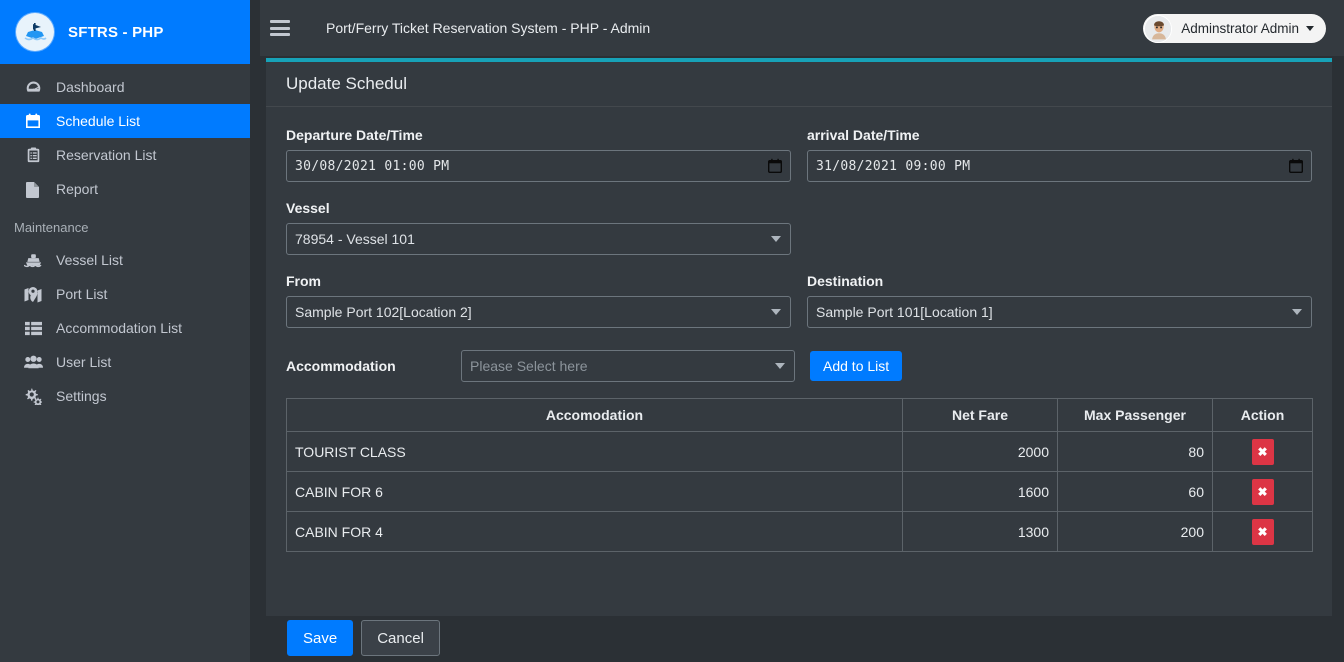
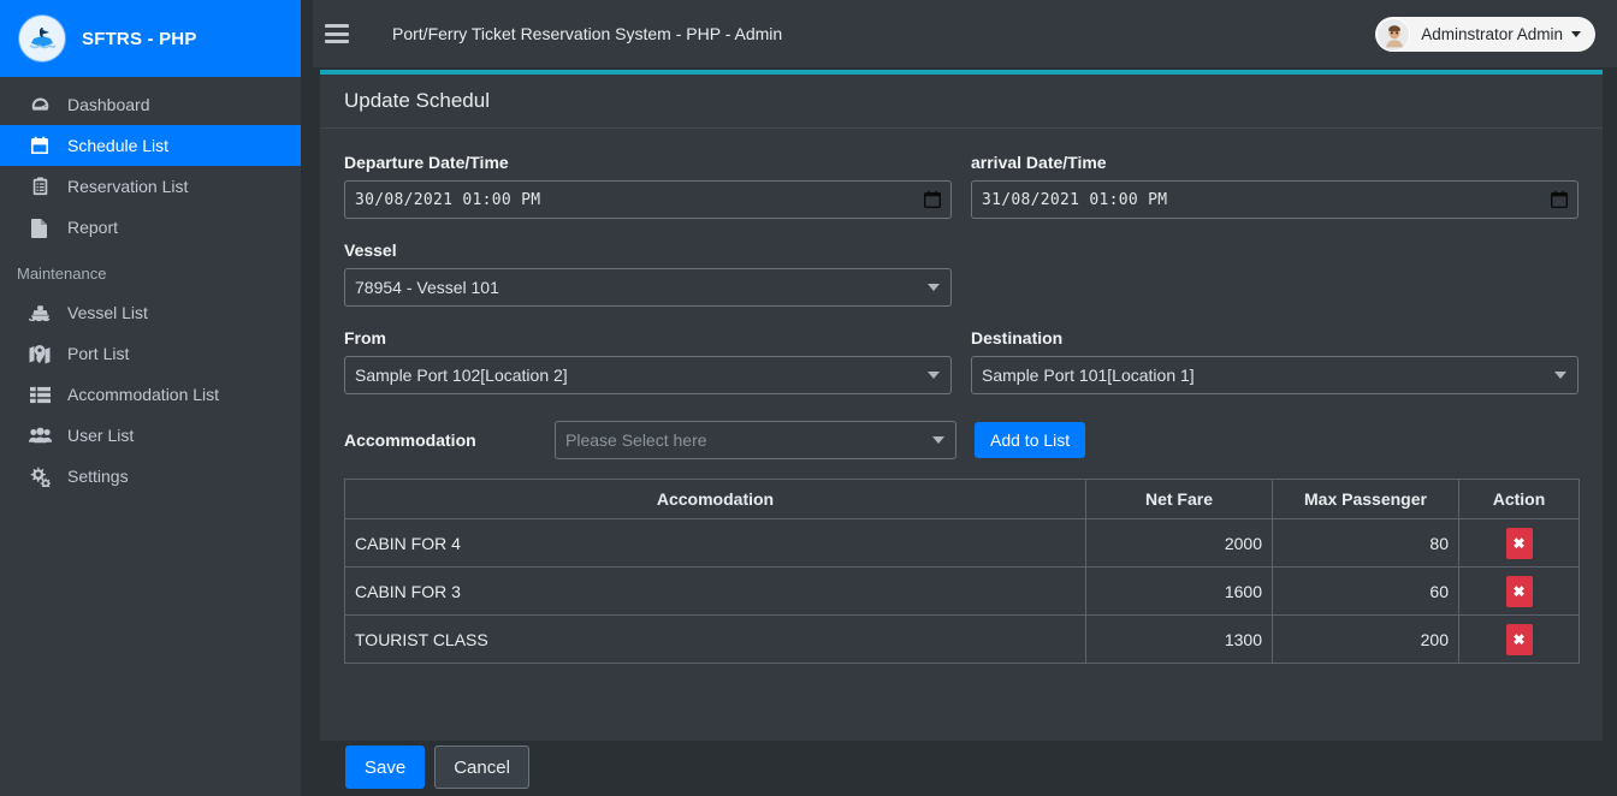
  SFTRS - PHP
  Dashboard
  Schedule List
  Reservation List
  Report
  Maintenance
  Vessel List
  Port List
  Accommodation List
  User List
  Settings
  Port/Ferry Ticket Reservation System - PHP - Admin
  Adminstrator Admin
  Update Schedul
  Departure Date/Time
  30/08/2021 01:00 PM
  arrival Date/Time
- 31/08/2021 09:00 PM
+ 31/08/2021 01:00 PM
  Vessel
  78954 - Vessel 101
  From
  Sample Port 102[Location 2]
  Destination
  Sample Port 101[Location 1]
  Accommodation
  Please Select here
  Add to List
  Accomodation	Net Fare	Max Passenger	Action
- TOURIST CLASS	2000	80	✖
+ CABIN FOR 4	2000	80	✖
- CABIN FOR 6	1600	60	✖
+ CABIN FOR 3	1600	60	✖
- CABIN FOR 4	1300	200	✖
+ TOURIST CLASS	1300	200	✖
  Save
  Cancel
